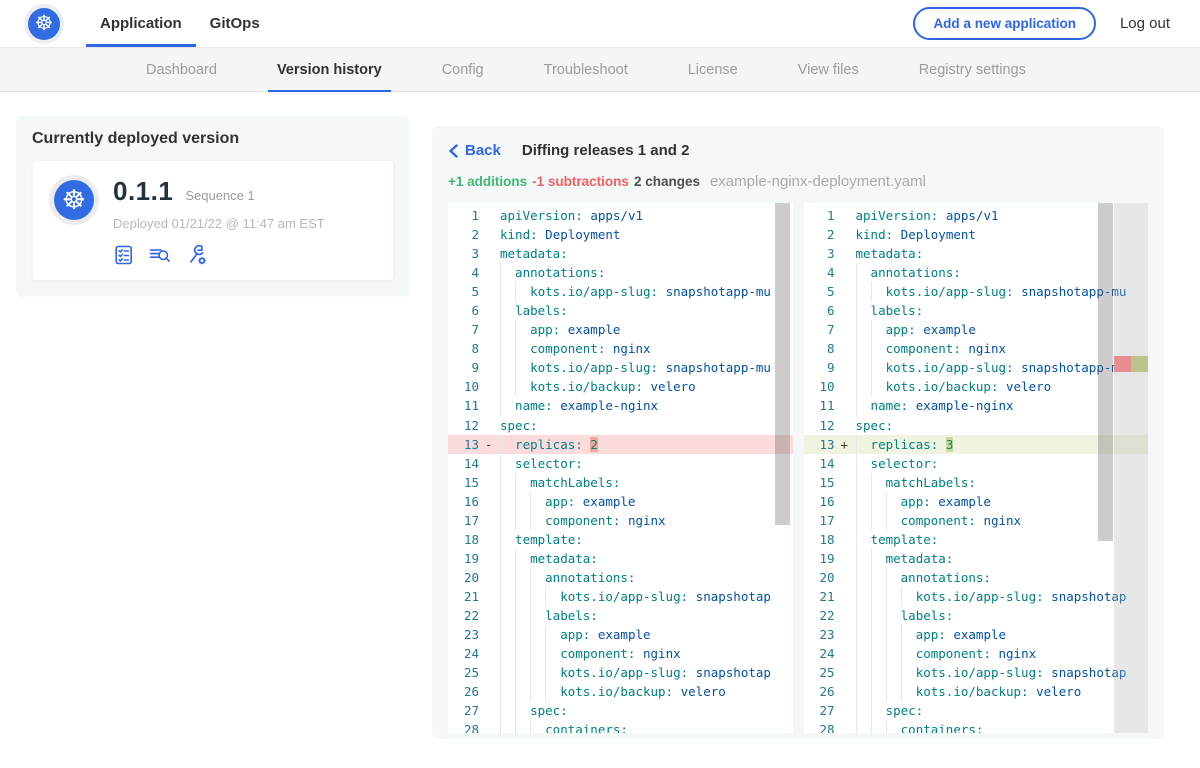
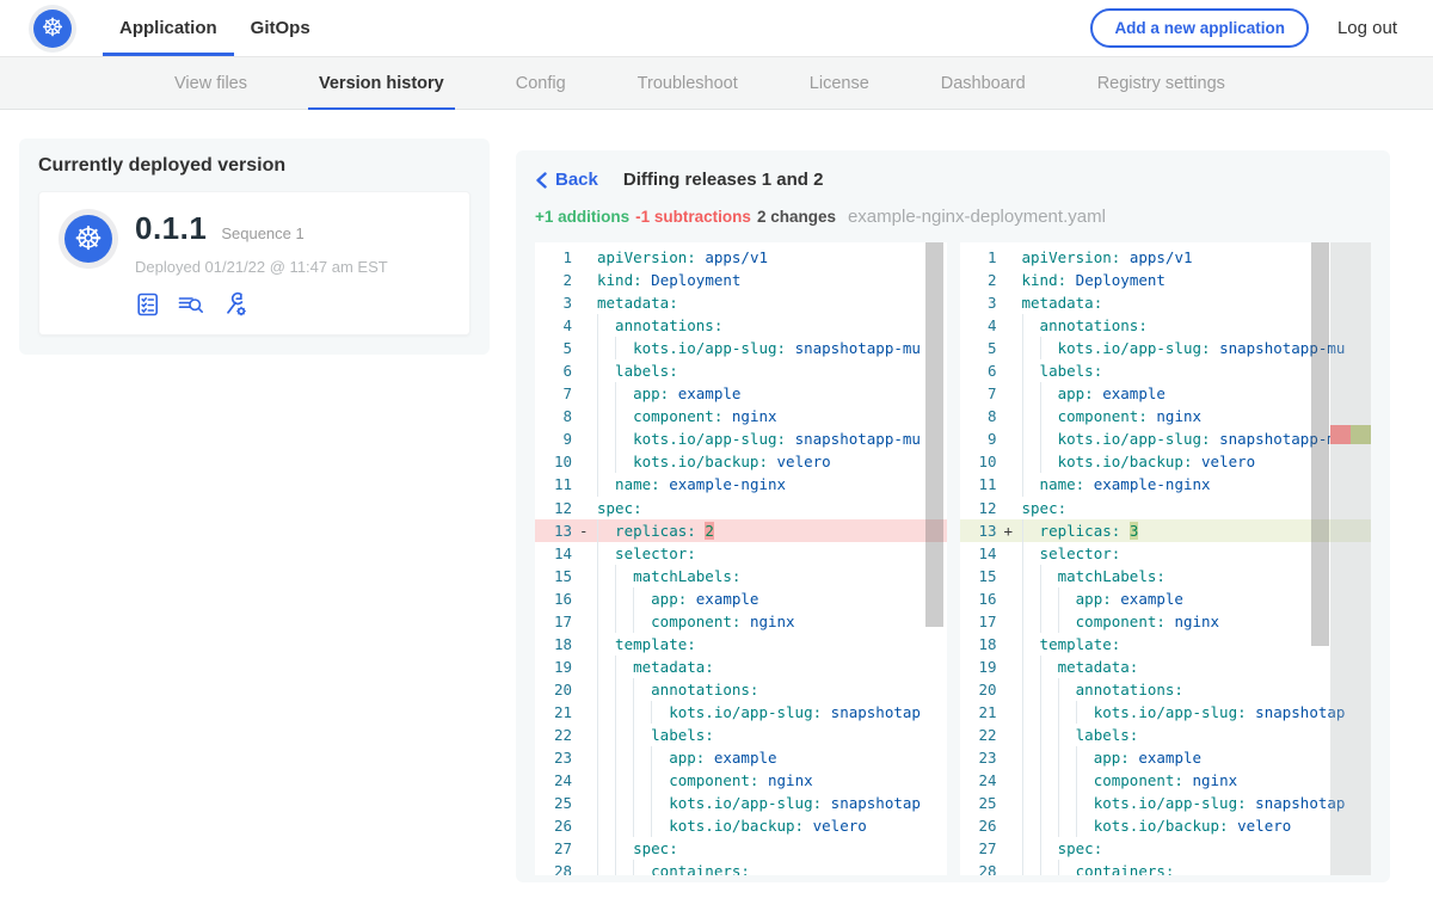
  ☸
  Application
  GitOps
  Add a new application
  Log out
- Dashboard
+ View files
  Version history
  Config
  Troubleshoot
  License
- View files
+ Dashboard
  Registry settings
  Currently deployed version
  ☸
  0.1.1
  Sequence 1
  Deployed 01/21/22 @ 11:47 am EST
  Back
  Diffing releases 1 and 2
  +1 additions
  -1 subtractions
  2 changes
  example-nginx-deployment.yaml
  1
  apiVersion: apps/v1
  2
  kind: Deployment
  3
  metadata:
  4
  annotations:
  5
  kots.io/app-slug: snapshotapp-mu
  6
  labels:
  7
  app: example
  8
  component: nginx
  9
  kots.io/app-slug: snapshotapp-mu
  10
  kots.io/backup: velero
  11
  name: example-nginx
  12
  spec:
  13
  -
  replicas: 2
  14
  selector:
  15
  matchLabels:
  16
  app: example
  17
  component: nginx
  18
  template:
  19
  metadata:
  20
  annotations:
  21
  kots.io/app-slug: snapshotap
  22
  labels:
  23
  app: example
  24
  component: nginx
  25
  kots.io/app-slug: snapshotap
  26
  kots.io/backup: velero
  27
  spec:
  28
  containers:
  1
  apiVersion: apps/v1
  2
  kind: Deployment
  3
  metadata:
  4
  annotations:
  5
  kots.io/app-slug: snapshotapp-mu
  6
  labels:
  7
  app: example
  8
  component: nginx
  9
  kots.io/app-slug: snapshotapp-
  10
  kots.io/backup: velero
  11
  name: example-nginx
  12
  spec:
  13
  +
  replicas: 3
  14
  selector:
  15
  matchLabels:
  16
  app: example
  17
  component: nginx
  18
  template:
  19
  metadata:
  20
  annotations:
  21
  kots.io/app-slug: snapshotap
  22
  labels:
  23
  app: example
  24
  component: nginx
  25
  kots.io/app-slug: snapshotap
  26
  kots.io/backup: velero
  27
  spec:
  28
  containers:
